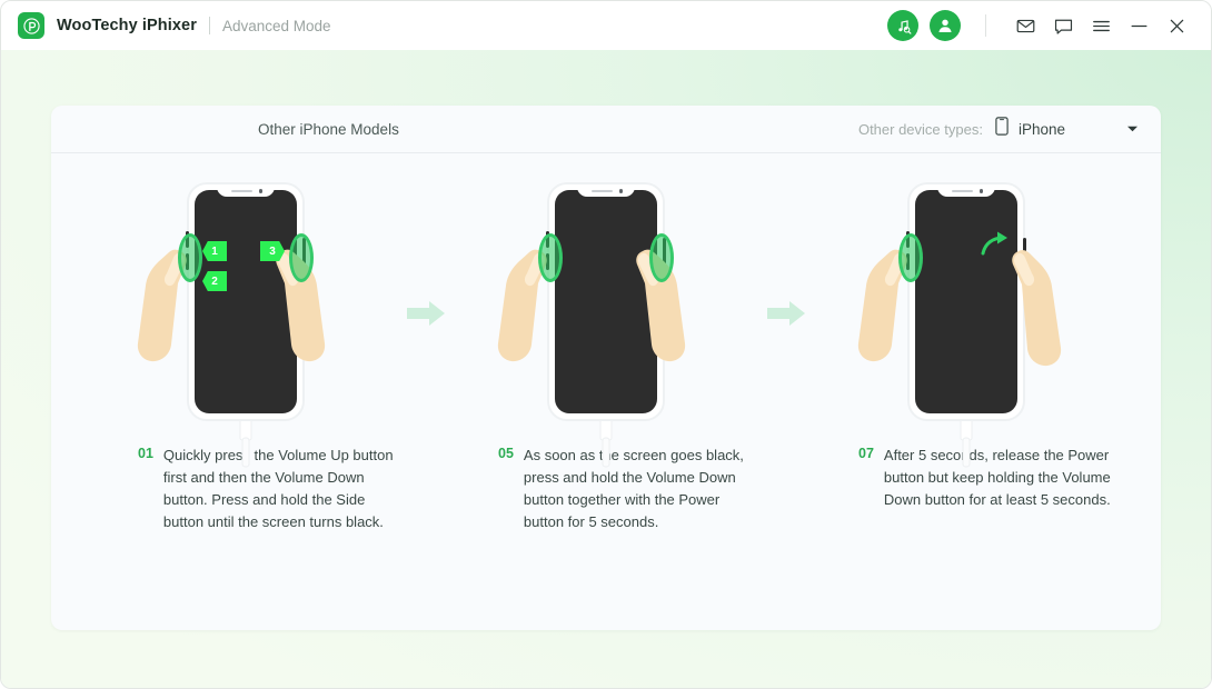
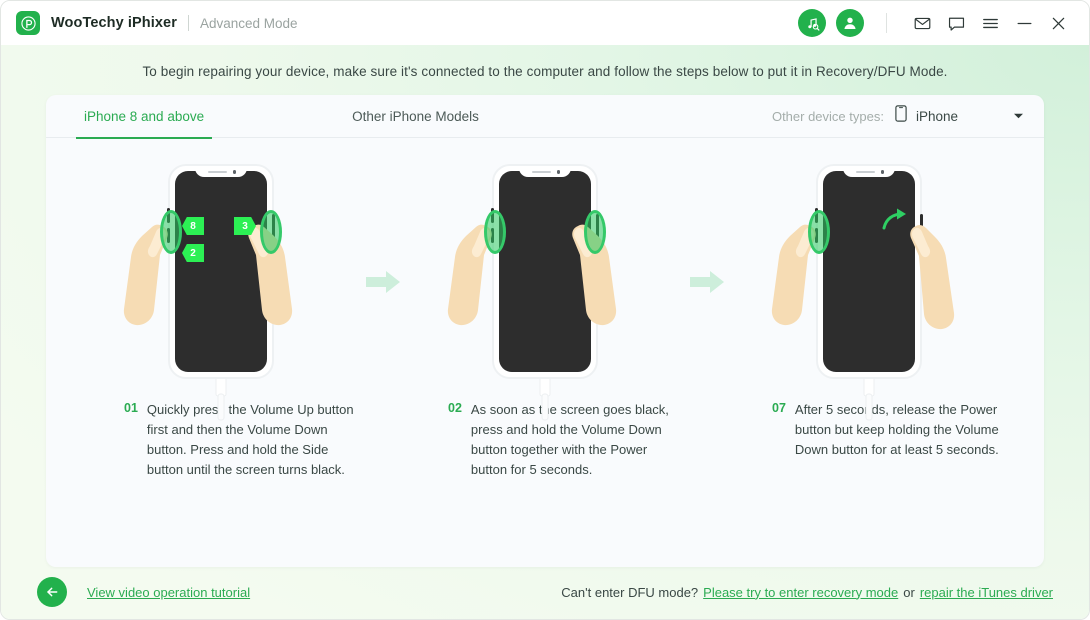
  WooTechy iPhixer
  Advanced Mode
+ To begin repairing your device, make sure it's connected to the computer and follow the steps below to put it in Recovery/DFU Mode.
+ iPhone 8 and above
  Other iPhone Models
  Other device types:
  iPhone
- 1
+ 8
  2
  3
  01
  Quickly pres the Volume Up button first and then the Volume Down button. Press and hold the Side button until the screen turns black.
- 05
+ 02
  As soon as te screen goes black, press and hold the Volume Down button together with the Power button for 5 seconds.
  07
  After 5 secods, release the Power button but keep holding the Volume Down button for at least 5 seconds.
+ View video operation tutorial
+ Can't enter DFU mode?
+ Please try to enter recovery mode
+ or
+ repair the iTunes driver
